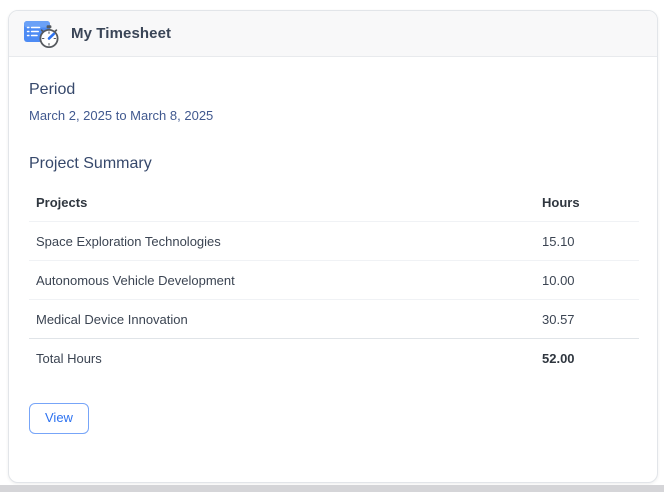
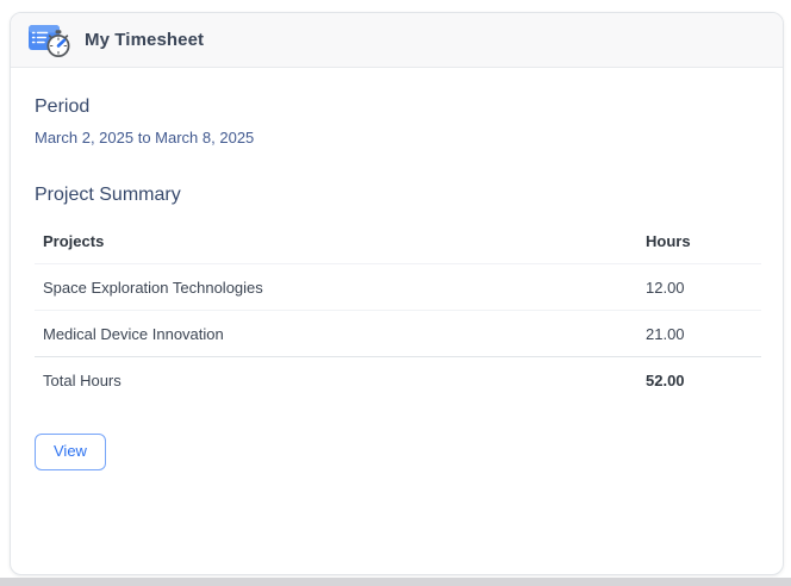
  My Timesheet
  Period
  March 2, 2025 to March 8, 2025
  Project Summary
  Projects	Hours
- Space Exploration Technologies	15.10
+ Space Exploration Technologies	12.00
- Autonomous Vehicle Development	10.00
- Medical Device Innovation	30.57
+ Medical Device Innovation	21.00
  Total Hours	52.00
  View
